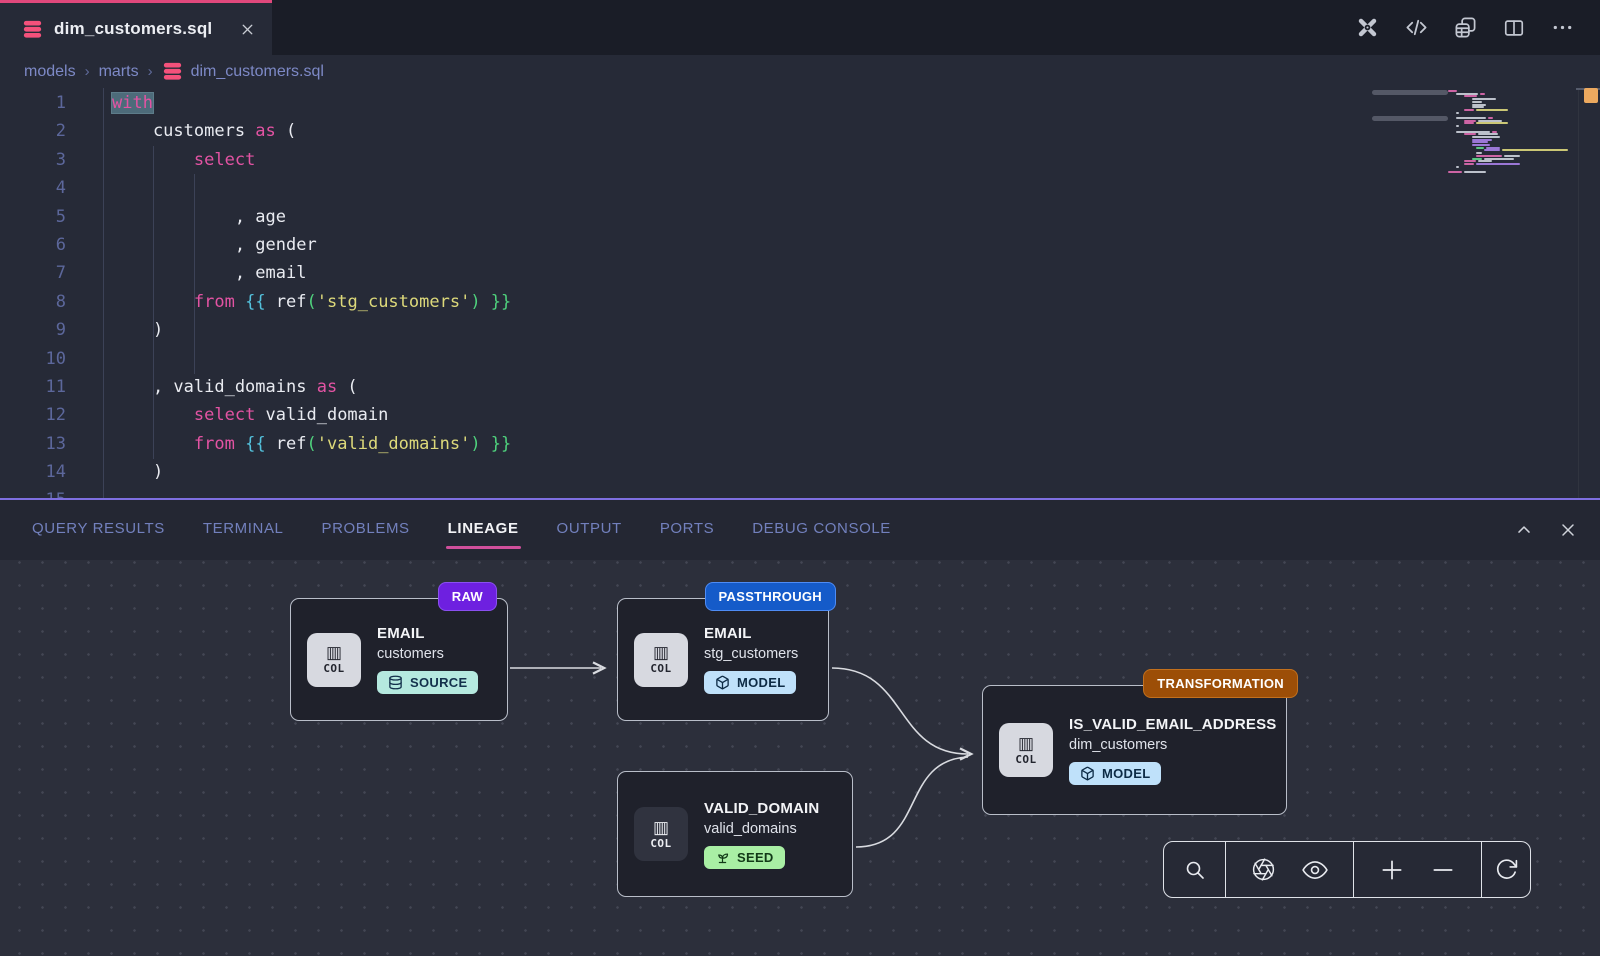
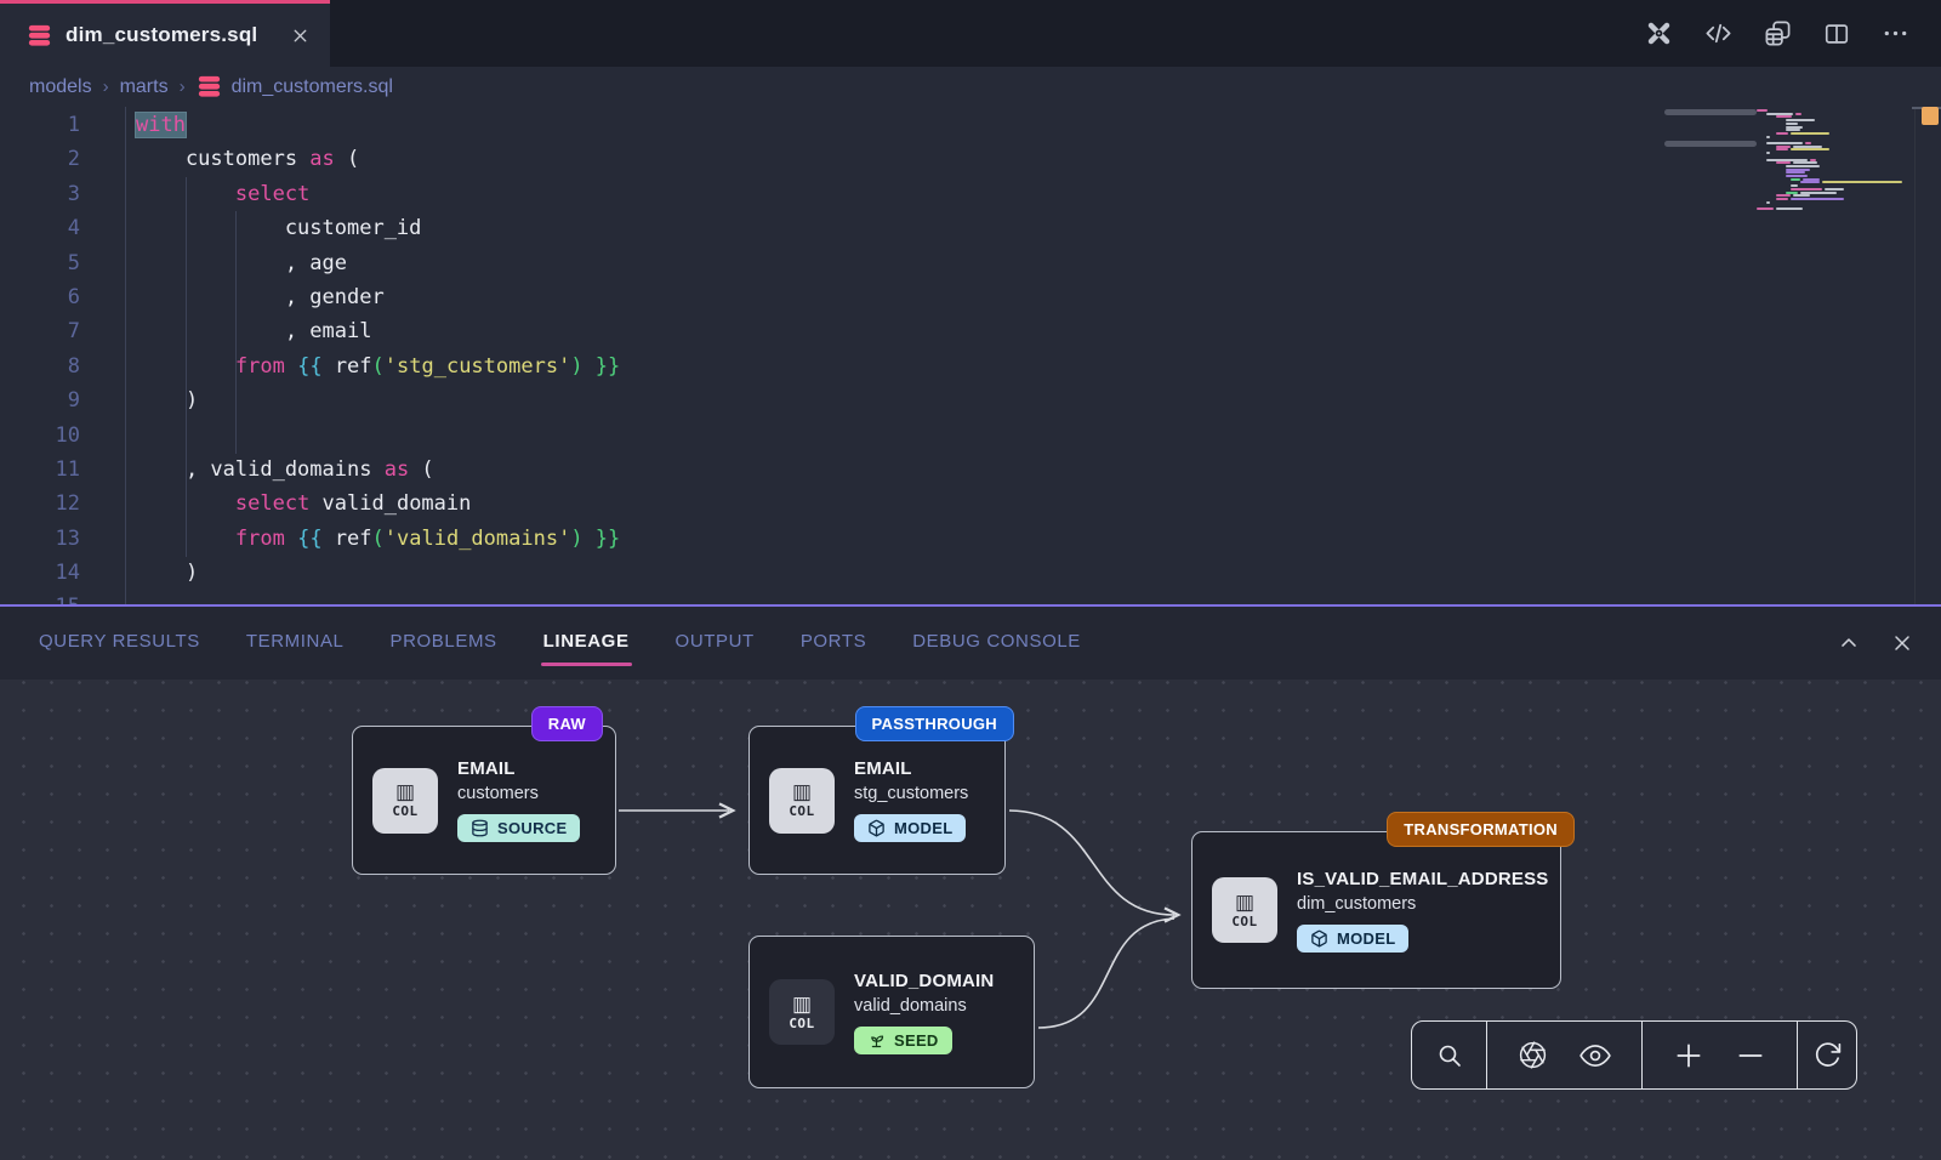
  dim_customers.sql
  models
  ›
  marts
  ›
  dim_customers.sql
  1
  with
  2
  customers as (
  3
  select
  4
+ customer_id
  5
  , age
  6
  , gender
  7
  , email
  8
  from {{ ref('stg_customers') }}
  9
  )
  10
  11
  , valid_domains as (
  12
  select valid_domain
  13
  from {{ ref('valid_domains') }}
  14
  )
  QUERY RESULTS
  TERMINAL
  PROBLEMS
  LINEAGE
  OUTPUT
  PORTS
  DEBUG CONSOLE
  RAW
  ▥
  COL
  EMAIL
  customers
  SOURCE
  PASSTHROUGH
  ▥
  COL
  EMAIL
  stg_customers
  MODEL
  ▥
  COL
  VALID_DOMAIN
  valid_domains
  SEED
  TRANSFORMATION
  ▥
  COL
  IS_VALID_EMAIL_ADDRESS
  dim_customers
  MODEL
